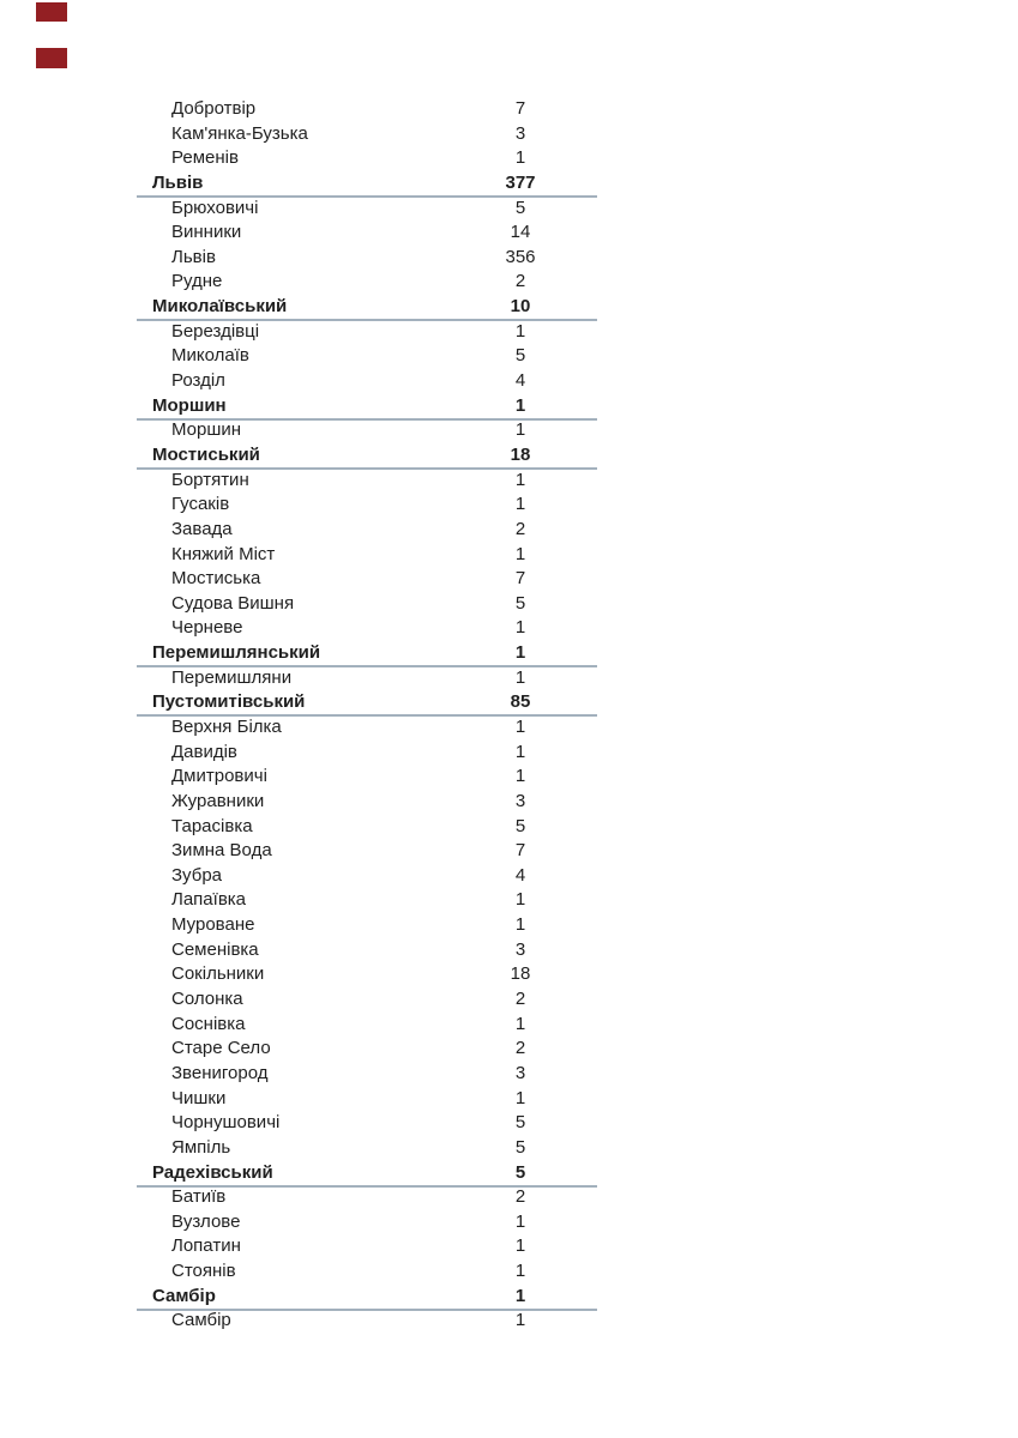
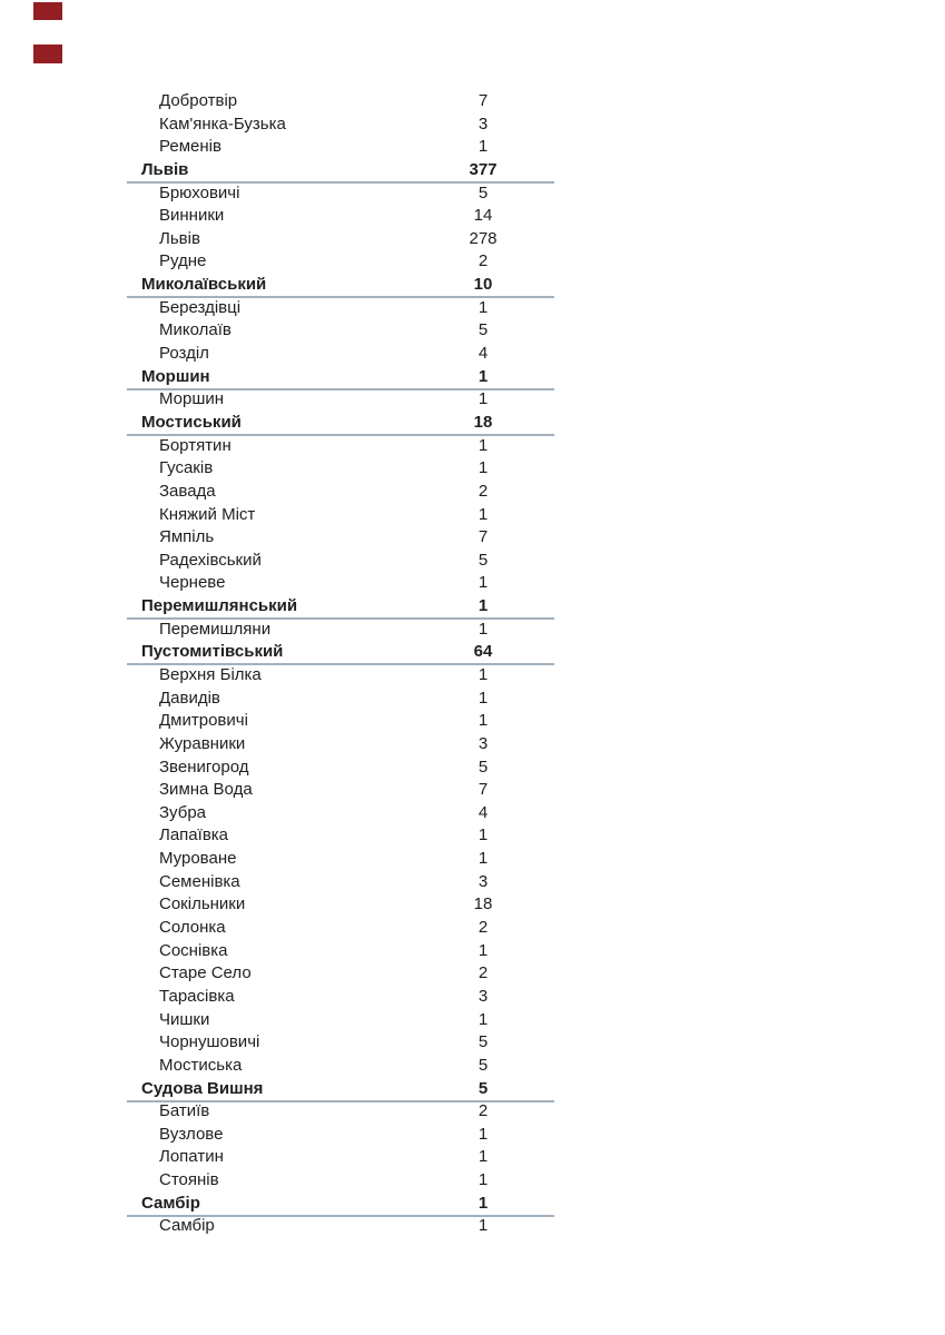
  Добротвір
  7
  Кам'янка-Бузька
  3
  Ременів
  1
  Львів
  377
  Брюховичі
  5
  Винники
  14
  Львів
- 356
+ 278
  Рудне
  2
  Миколаївський
  10
  Берездівці
  1
  Миколаїв
  5
  Розділ
  4
  Моршин
  1
  Моршин
  1
  Мостиський
  18
  Бортятин
  1
  Гусаків
  1
  Завада
  2
  Княжий Міст
  1
- Мостиська
+ Ямпіль
  7
- Судова Вишня
+ Радехівський
  5
  Черневе
  1
  Перемишлянський
  1
  Перемишляни
  1
  Пустомитівський
- 85
+ 64
  Верхня Білка
  1
  Давидів
  1
  Дмитровичі
  1
  Журавники
  3
- Тарасівка
+ Звенигород
  5
  Зимна Вода
  7
  Зубра
  4
  Лапаївка
  1
  Муроване
  1
  Семенівка
  3
  Сокільники
  18
  Солонка
  2
  Соснівка
  1
  Старе Село
  2
- Звенигород
+ Тарасівка
  3
  Чишки
  1
  Чорнушовичі
  5
- Ямпіль
+ Мостиська
  5
- Радехівський
+ Судова Вишня
  5
  Батиїв
  2
  Вузлове
  1
  Лопатин
  1
  Стоянів
  1
  Самбір
  1
  Самбір
  1
